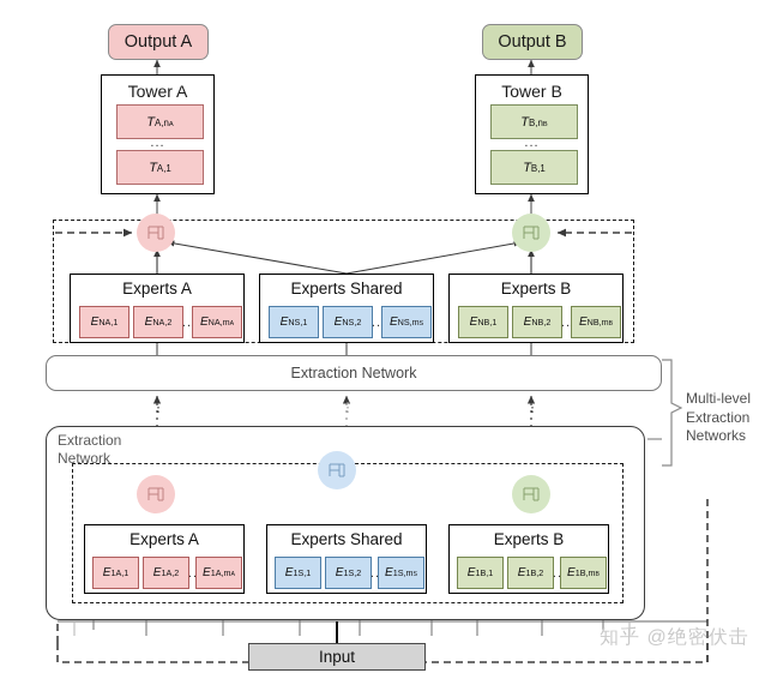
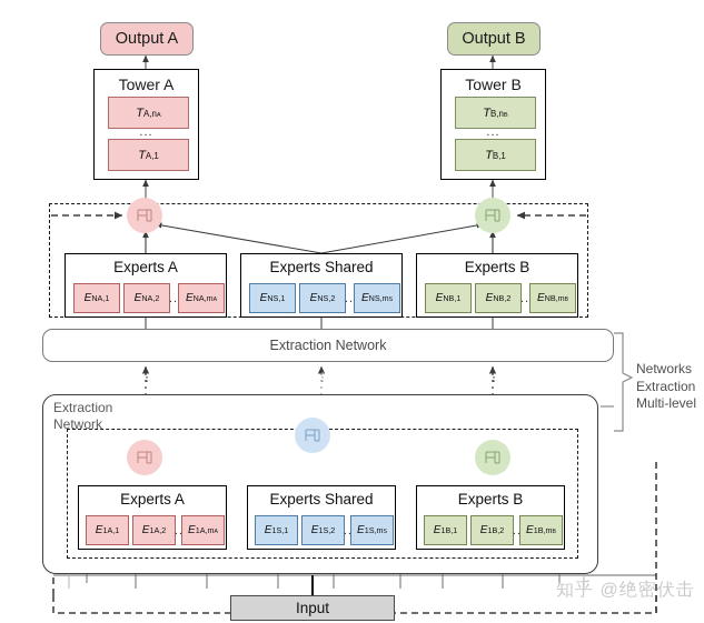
  Output A
  Output B
  Tower A
  TA,n
  ...
  TA,1
  Tower B
  TB,n
  ...
  TB,1
  Experts A
  ENA,1
  ENA,2
  ENA,m
  Experts Shared
  ENS,1
  ENS,2
  ENS,m
  Experts B
  ENB,1
  ENB,2
  ENB,m
  Extraction Network
  ⋮
  ⋮
  ⋮
- Multi-level
+ Networks
  Extraction
- Networks
+ Multi-level
  Extraction
  Network
  Experts A
  E1A,1
  E1A,2
  E1A,m
  Experts Shared
  E1S,1
  E1S,2
  E1S,m
  Experts B
  E1B,1
  E1B,2
  E1B,m
  Input
  知乎 @绝密伏击
